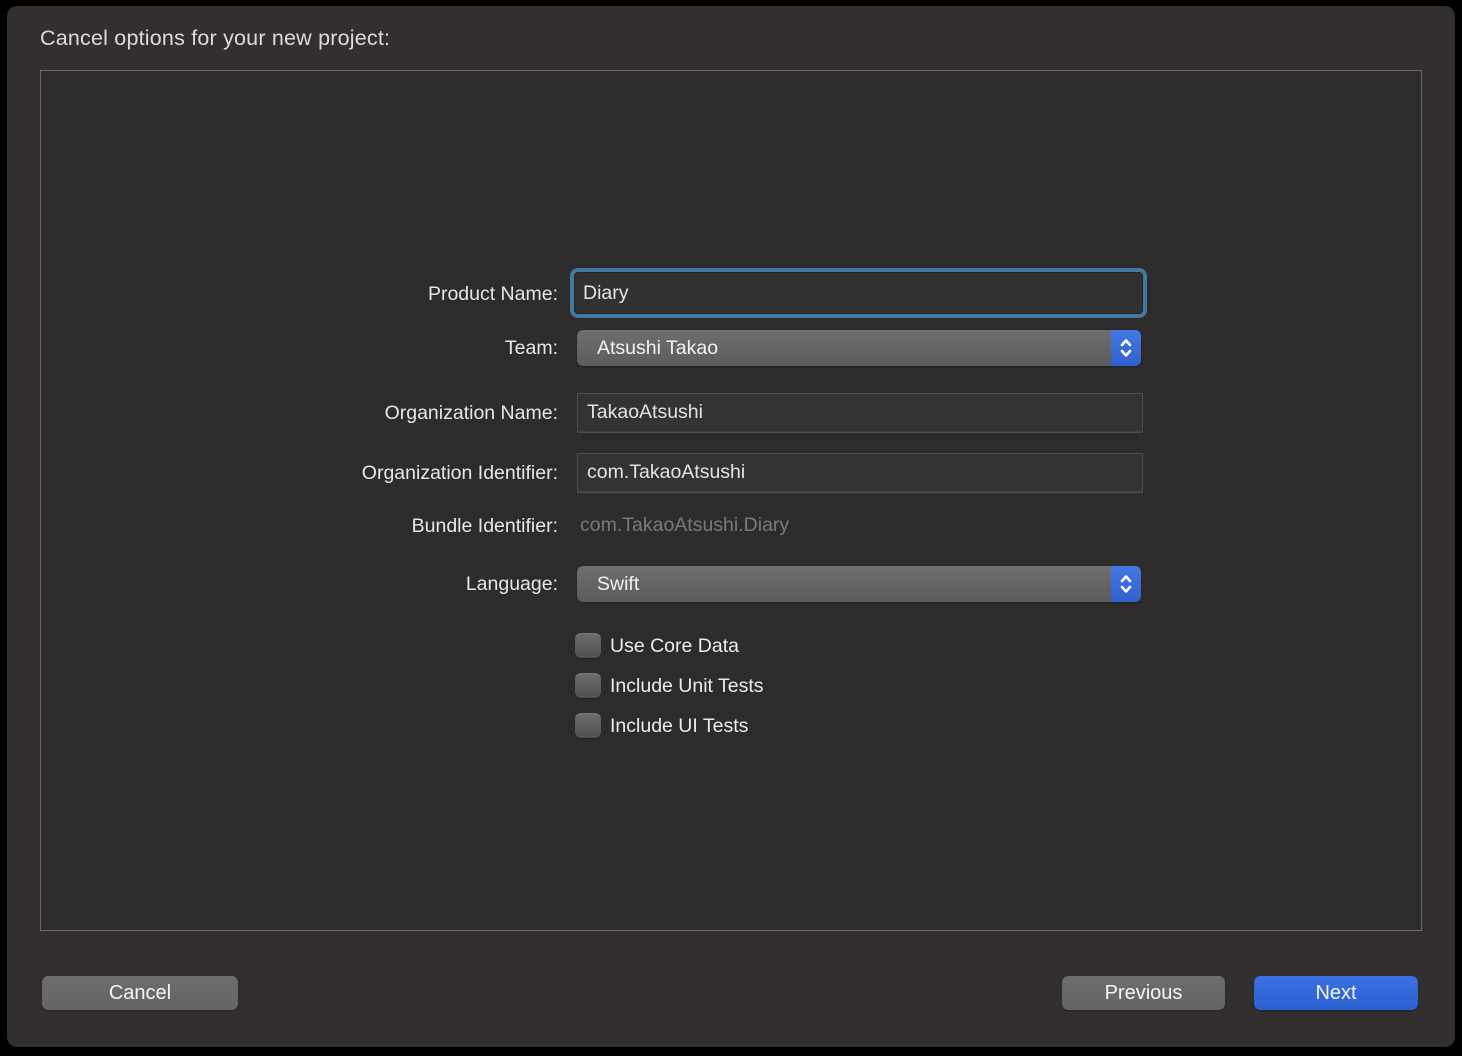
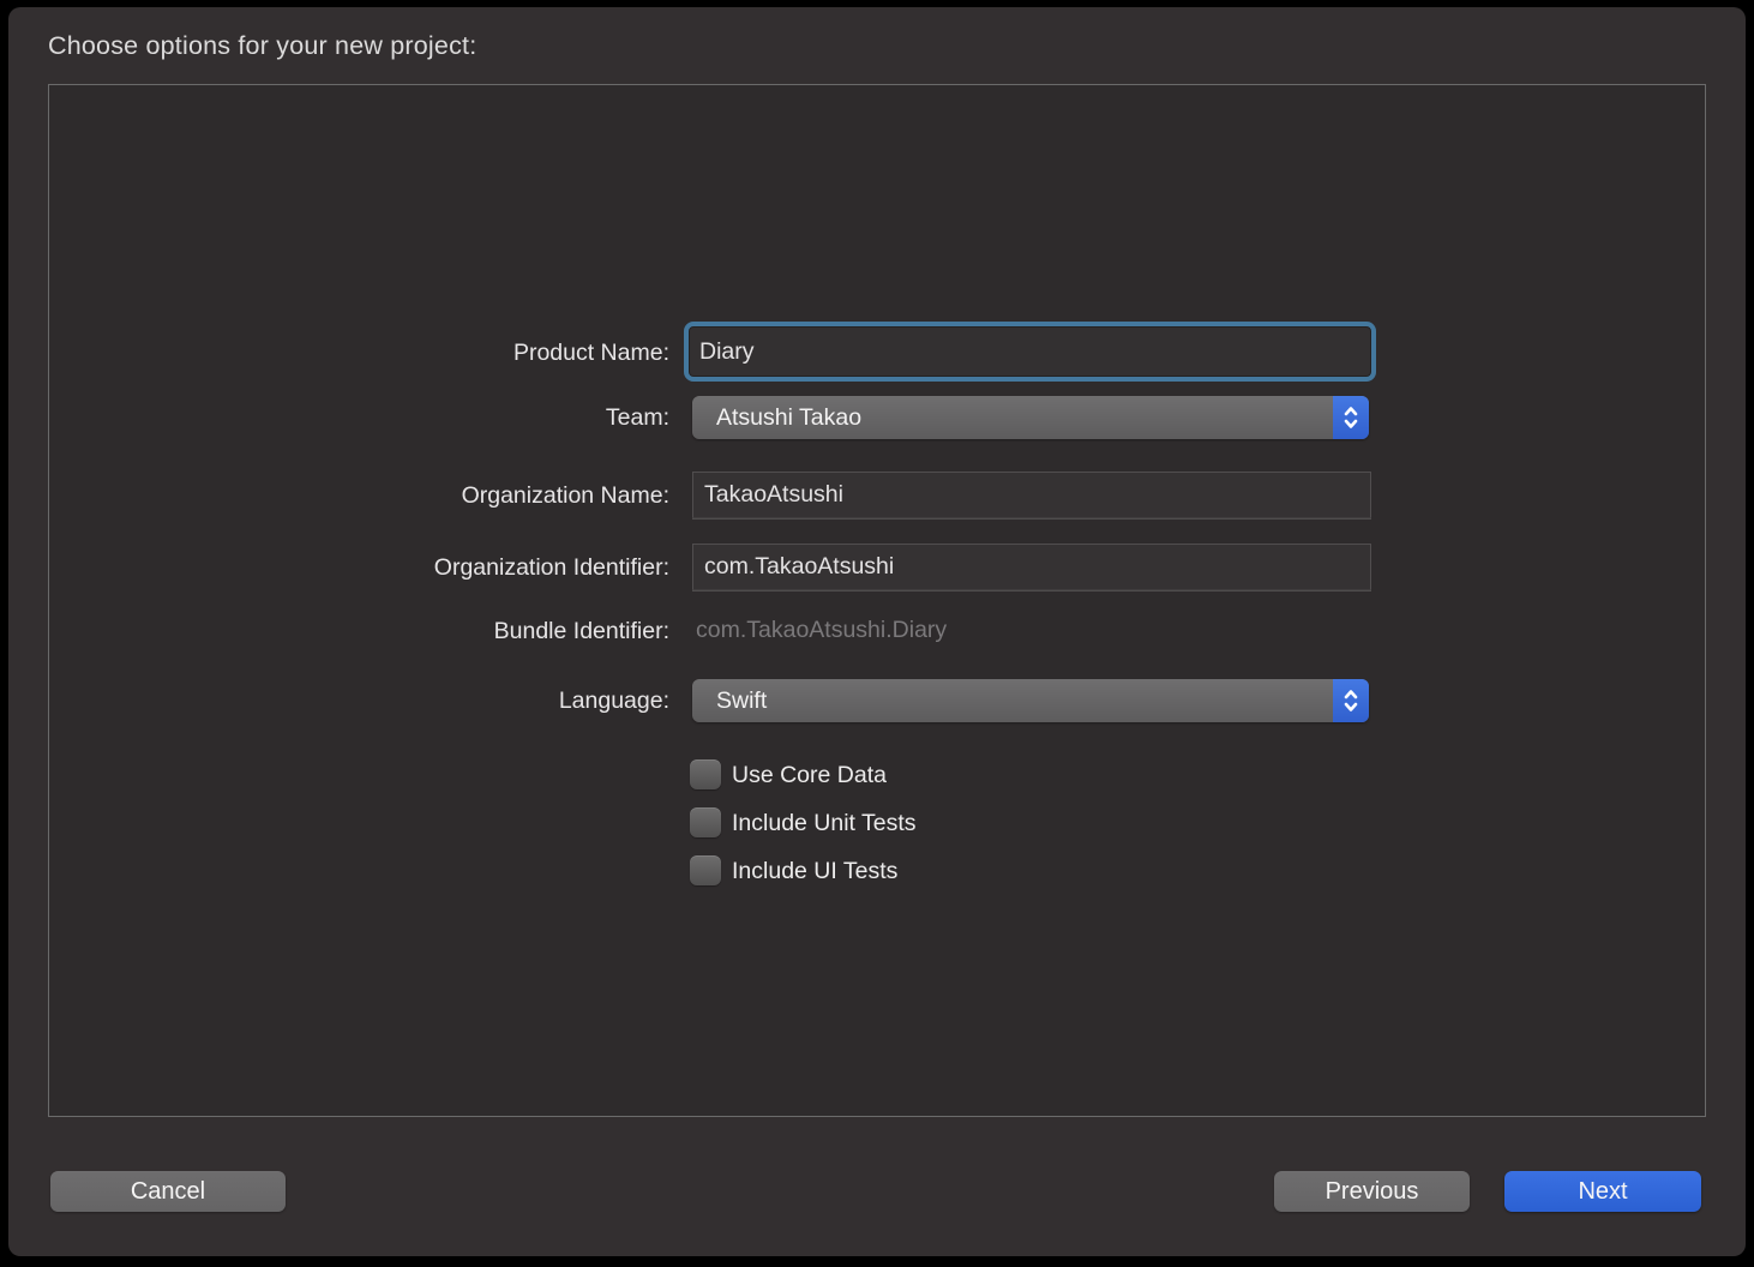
- Cancel options for your new project:
+ Choose options for your new project:
  Product Name:
  Diary
  Team:
  Atsushi Takao
  Organization Name:
  TakaoAtsushi
  Organization Identifier:
  com.TakaoAtsushi
  Bundle Identifier:
  com.TakaoAtsushi.Diary
  Language:
  Swift
  Use Core Data
  Include Unit Tests
  Include UI Tests
  Cancel
  Previous
  Next
